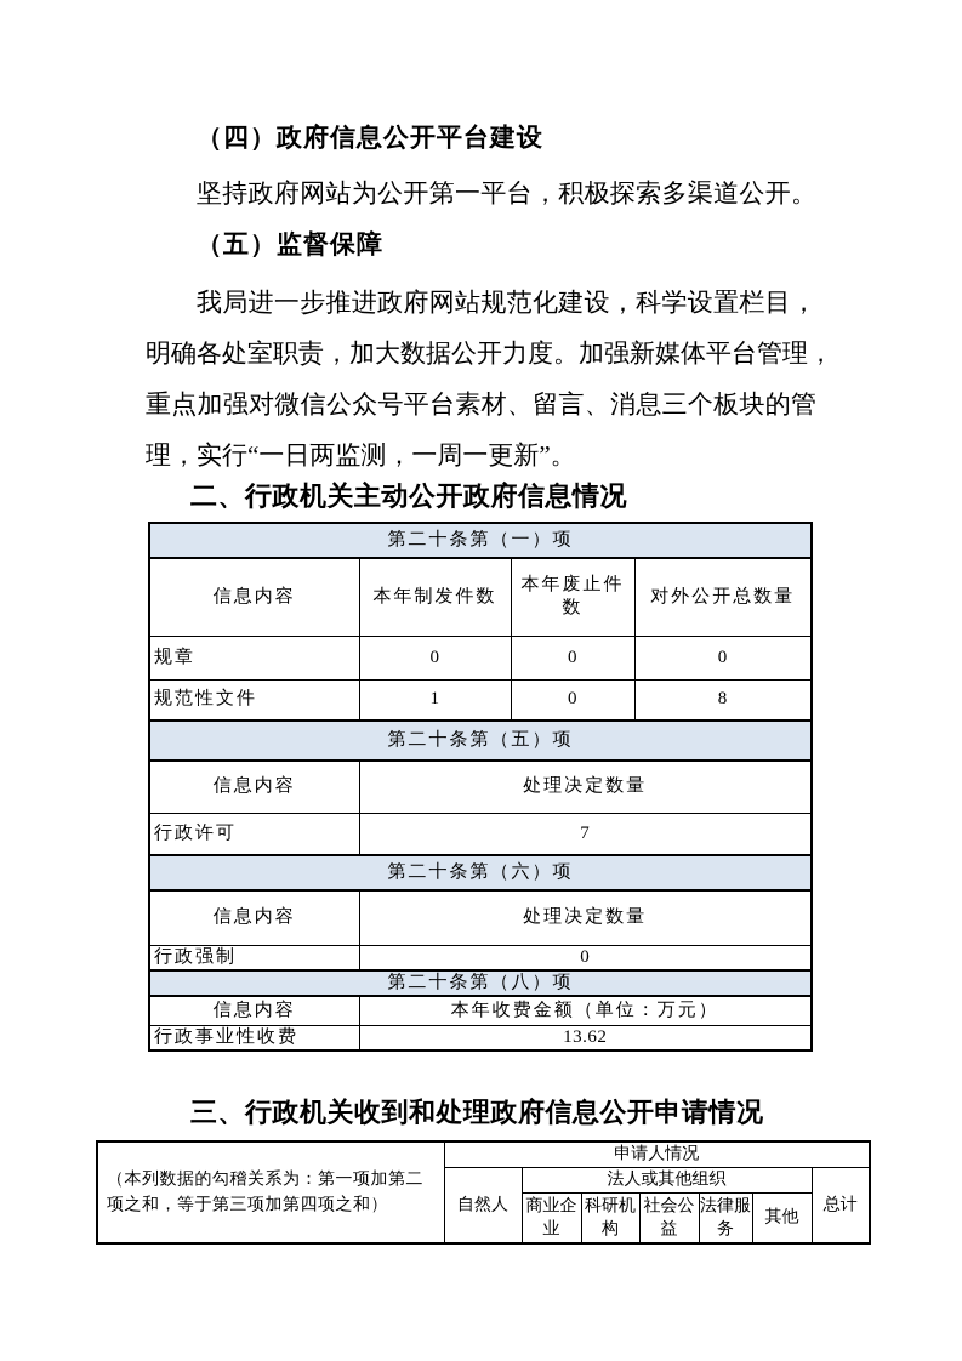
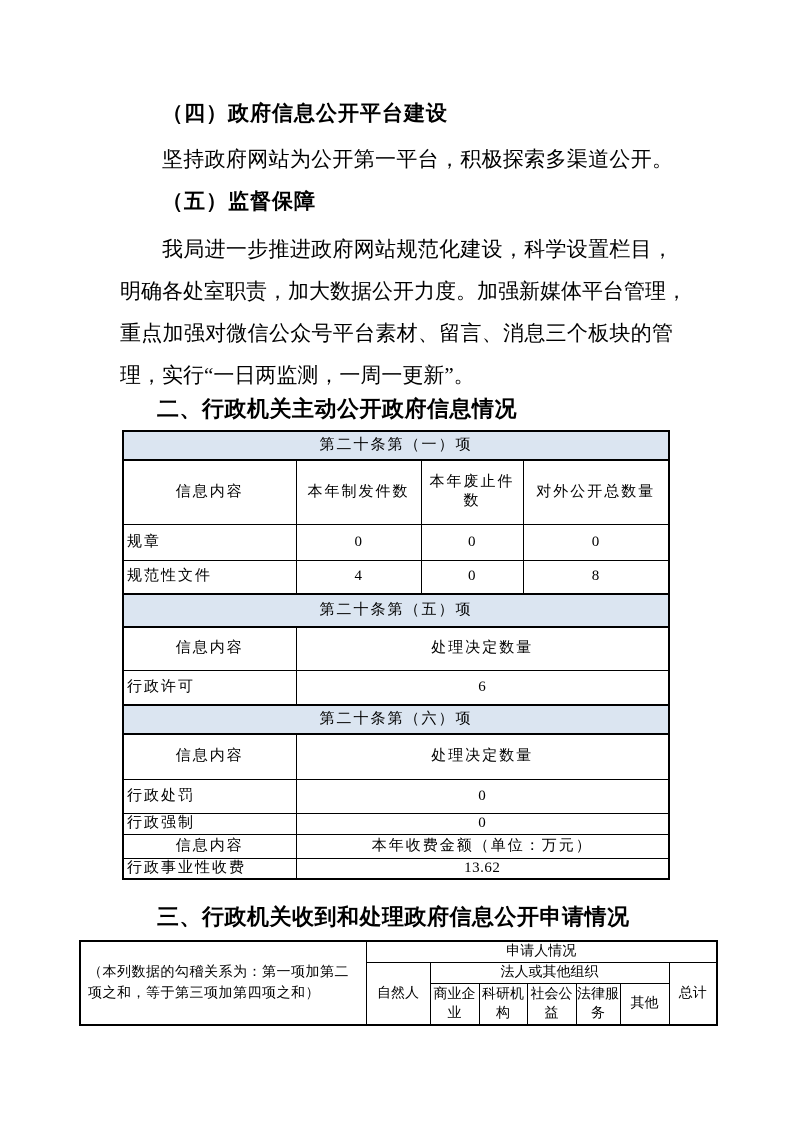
  （四）政府信息公开平台建设
  坚持政府网站为公开第一平台，积极探索多渠道公开。
  （五）监督保障
  我局进一步推进政府网站规范化建设，科学设置栏目，
  明确各处室职责，加大数据公开力度。加强新媒体平台管理，
  重点加强对微信公众号平台素材、留言、消息三个板块的管
  理，实行“一日两监测，一周一更新”。
  二、行政机关主动公开政府信息情况
  第二十条第（一）项
  信息内容	本年制发件数	本年废止件数	对外公开总数量
  规章	0	0	0
- 规范性文件	1	0	8
+ 规范性文件	4	0	8
  第二十条第（五）项
  信息内容	处理决定数量
- 行政许可	7
+ 行政许可	6
  第二十条第（六）项
  信息内容	处理决定数量
+ 行政处罚	0
  行政强制	0
- 第二十条第（八）项
  信息内容	本年收费金额（单位：万元）
  行政事业性收费	13.62
  三、行政机关收到和处理政府信息公开申请情况
  （本列数据的勾稽关系为：第一项加第二项之和，等于第三项加第四项之和）	申请人情况
  自然人	法人或其他组织	总计
  商业企业	科研机构	社会公益	法律服务	其他
